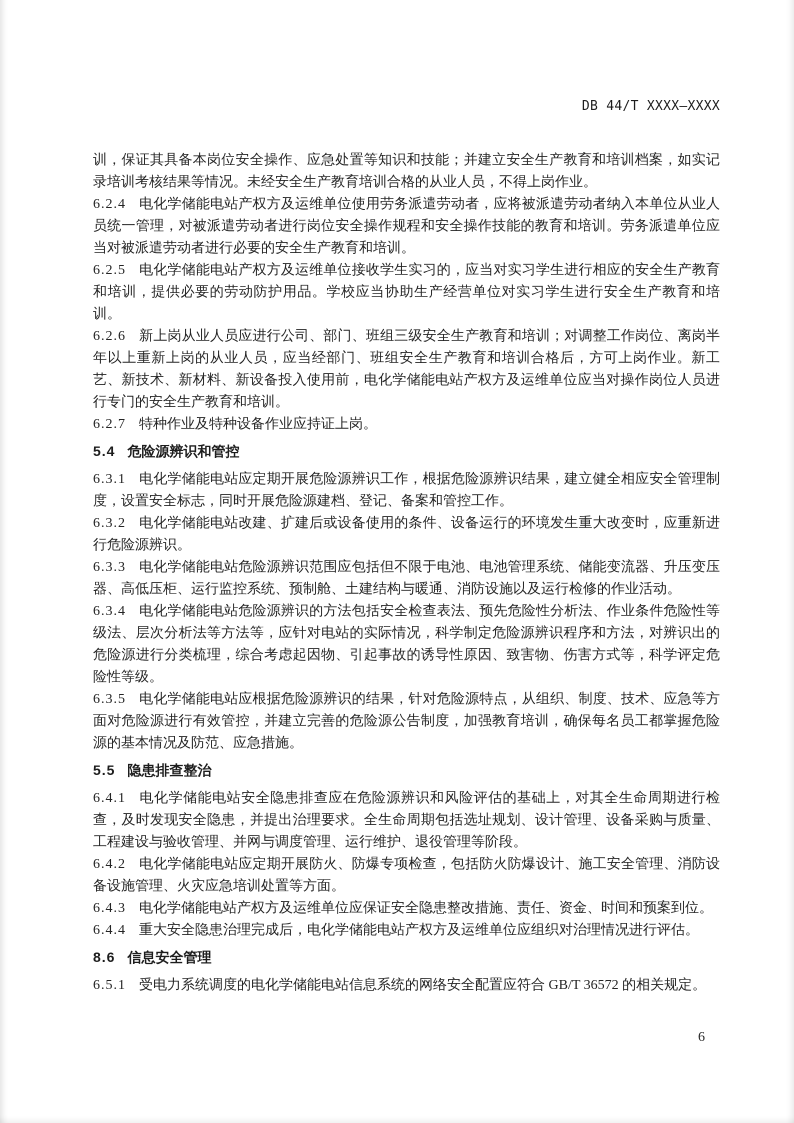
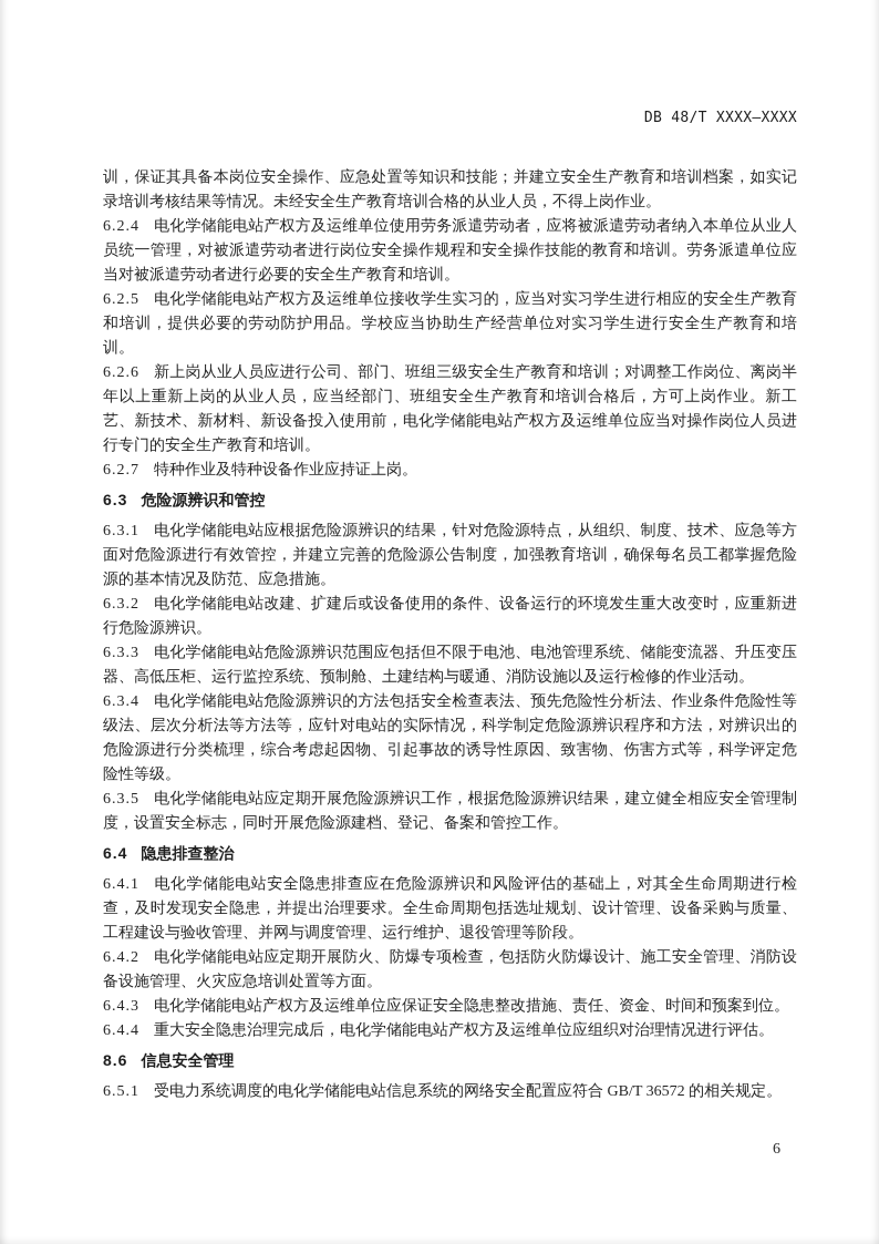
- DB 44/T XXXX—XXXX
+ DB 48/T XXXX—XXXX
  训，保证其具备本岗位安全操作、应急处置等知识和技能；并建立安全生产教育和培训档案，如实记录培训考核结果等情况。未经安全生产教育培训合格的从业人员，不得上岗作业。
  6.2.4 电化学储能电站产权方及运维单位使用劳务派遣劳动者，应将被派遣劳动者纳入本单位从业人员统一管理，对被派遣劳动者进行岗位安全操作规程和安全操作技能的教育和培训。劳务派遣单位应当对被派遣劳动者进行必要的安全生产教育和培训。
  6.2.5 电化学储能电站产权方及运维单位接收学生实习的，应当对实习学生进行相应的安全生产教育和培训，提供必要的劳动防护用品。学校应当协助生产经营单位对实习学生进行安全生产教育和培训。
  6.2.6 新上岗从业人员应进行公司、部门、班组三级安全生产教育和培训；对调整工作岗位、离岗半年以上重新上岗的从业人员，应当经部门、班组安全生产教育和培训合格后，方可上岗作业。新工艺、新技术、新材料、新设备投入使用前，电化学储能电站产权方及运维单位应当对操作岗位人员进行专门的安全生产教育和培训。
  6.2.7 特种作业及特种设备作业应持证上岗。
- 5.4 危险源辨识和管控
+ 6.3 危险源辨识和管控
- 6.3.1 电化学储能电站应定期开展危险源辨识工作，根据危险源辨识结果，建立健全相应安全管理制度，设置安全标志，同时开展危险源建档、登记、备案和管控工作。
+ 6.3.1 电化学储能电站应根据危险源辨识的结果，针对危险源特点，从组织、制度、技术、应急等方面对危险源进行有效管控，并建立完善的危险源公告制度，加强教育培训，确保每名员工都掌握危险源的基本情况及防范、应急措施。
  6.3.2 电化学储能电站改建、扩建后或设备使用的条件、设备运行的环境发生重大改变时，应重新进行危险源辨识。
  6.3.3 电化学储能电站危险源辨识范围应包括但不限于电池、电池管理系统、储能变流器、升压变压器、高低压柜、运行监控系统、预制舱、土建结构与暖通、消防设施以及运行检修的作业活动。
  6.3.4 电化学储能电站危险源辨识的方法包括安全检查表法、预先危险性分析法、作业条件危险性等级法、层次分析法等方法等，应针对电站的实际情况，科学制定危险源辨识程序和方法，对辨识出的危险源进行分类梳理，综合考虑起因物、引起事故的诱导性原因、致害物、伤害方式等，科学评定危险性等级。
- 6.3.5 电化学储能电站应根据危险源辨识的结果，针对危险源特点，从组织、制度、技术、应急等方面对危险源进行有效管控，并建立完善的危险源公告制度，加强教育培训，确保每名员工都掌握危险源的基本情况及防范、应急措施。
+ 6.3.5 电化学储能电站应定期开展危险源辨识工作，根据危险源辨识结果，建立健全相应安全管理制度，设置安全标志，同时开展危险源建档、登记、备案和管控工作。
- 5.5 隐患排查整治
+ 6.4 隐患排查整治
  6.4.1 电化学储能电站安全隐患排查应在危险源辨识和风险评估的基础上，对其全生命周期进行检查，及时发现安全隐患，并提出治理要求。全生命周期包括选址规划、设计管理、设备采购与质量、工程建设与验收管理、并网与调度管理、运行维护、退役管理等阶段。
  6.4.2 电化学储能电站应定期开展防火、防爆专项检查，包括防火防爆设计、施工安全管理、消防设备设施管理、火灾应急培训处置等方面。
  6.4.3 电化学储能电站产权方及运维单位应保证安全隐患整改措施、责任、资金、时间和预案到位。
  6.4.4 重大安全隐患治理完成后，电化学储能电站产权方及运维单位应组织对治理情况进行评估。
  8.6 信息安全管理
  6.5.1 受电力系统调度的电化学储能电站信息系统的网络安全配置应符合 GB/T 36572 的相关规定。
  6
